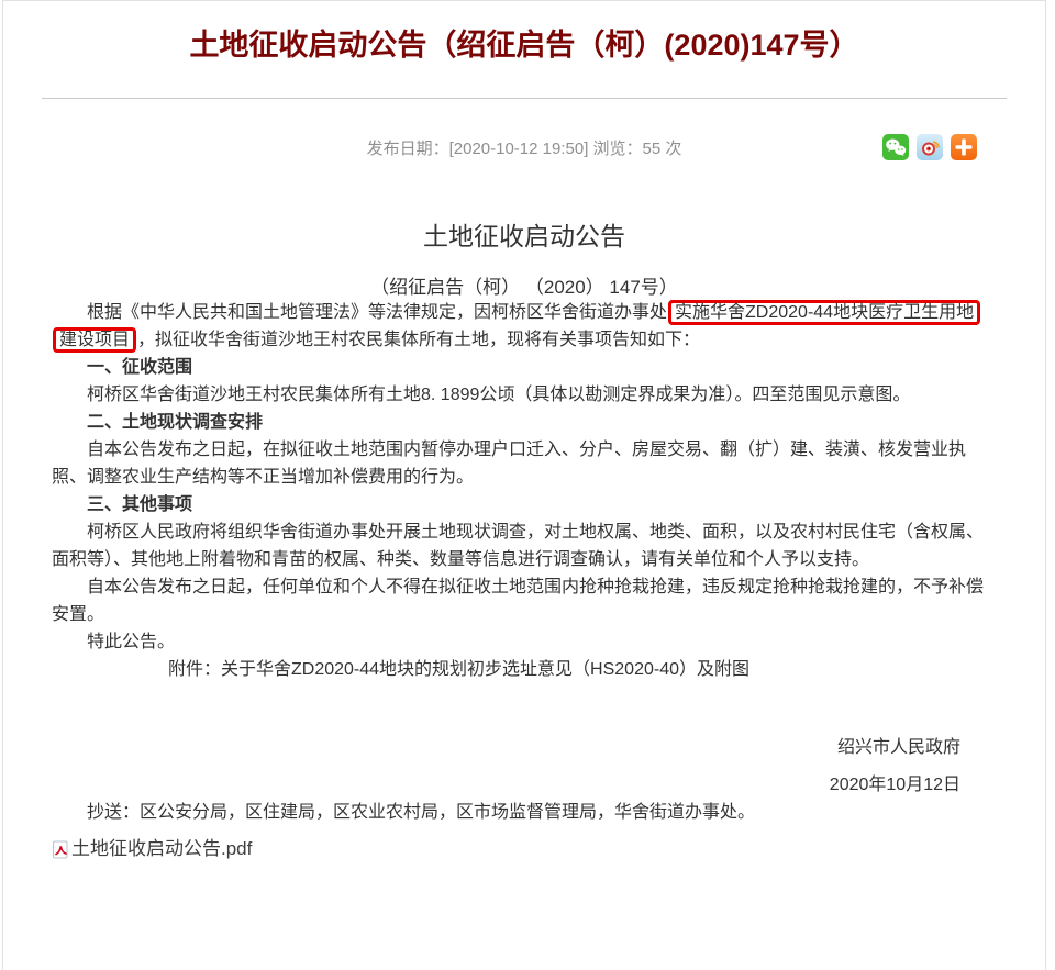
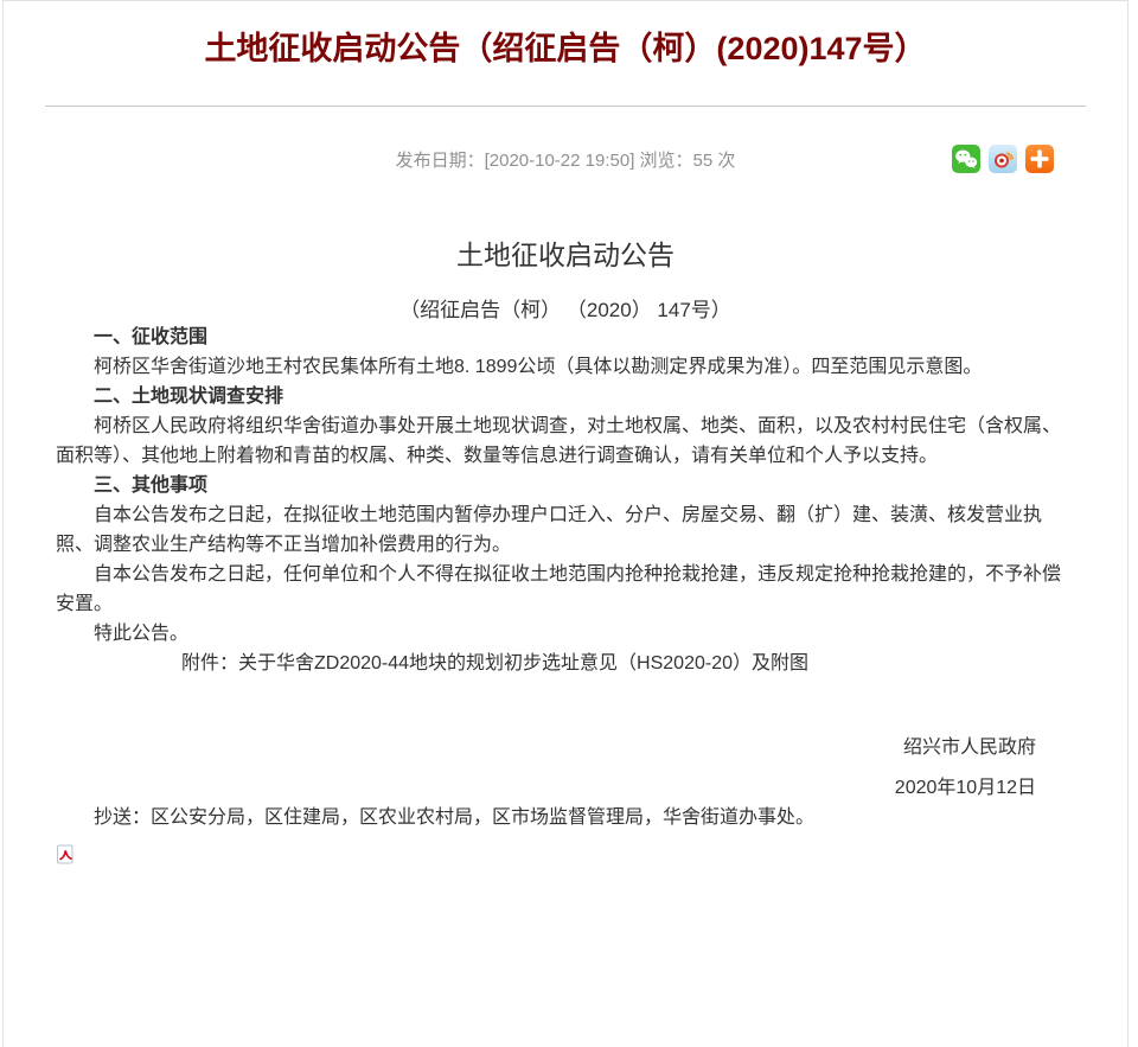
  土地征收启动公告（绍征启告（柯）(2020)147号）
- 发布日期：[2020-10-12 19:50] 浏览：55 次
+ 发布日期：[2020-10-22 19:50] 浏览：55 次
  土地征收启动公告
  （绍征启告（柯） （2020） 147号）
- 根据《中华人民共和国土地管理法》等法律规定，因柯桥区华舍街道办事处 实施华舍ZD2020-44地块医疗卫生用地建设项目 ，拟征收华舍街道沙地王村农民集体所有土地，现将有关事项告知如下：
  一、征收范围
  柯桥区华舍街道沙地王村农民集体所有土地8. 1899公顷（具体以勘测定界成果为准）。四至范围见示意图。
  二、土地现状调查安排
- 自本公告发布之日起，在拟征收土地范围内暂停办理户口迁入、分户、房屋交易、翻（扩）建、装潢、核发营业执照、调整农业生产结构等不正当增加补偿费用的行为。
+ 柯桥区人民政府将组织华舍街道办事处开展土地现状调查，对土地权属、地类、面积，以及农村村民住宅（含权属、面积等）、其他地上附着物和青苗的权属、种类、数量等信息进行调查确认，请有关单位和个人予以支持。
  三、其他事项
- 柯桥区人民政府将组织华舍街道办事处开展土地现状调查，对土地权属、地类、面积，以及农村村民住宅（含权属、面积等）、其他地上附着物和青苗的权属、种类、数量等信息进行调查确认，请有关单位和个人予以支持。
+ 自本公告发布之日起，在拟征收土地范围内暂停办理户口迁入、分户、房屋交易、翻（扩）建、装潢、核发营业执照、调整农业生产结构等不正当增加补偿费用的行为。
  自本公告发布之日起，任何单位和个人不得在拟征收土地范围内抢种抢栽抢建，违反规定抢种抢栽抢建的，不予补偿安置。
  特此公告。
- 附件：关于华舍ZD2020-44地块的规划初步选址意见（HS2020-40）及附图
+ 附件：关于华舍ZD2020-44地块的规划初步选址意见（HS2020-20）及附图
  绍兴市人民政府
  2020年10月12日
  抄送：区公安分局，区住建局，区农业农村局，区市场监督管理局，华舍街道办事处。
- 土地征收启动公告.pdf
